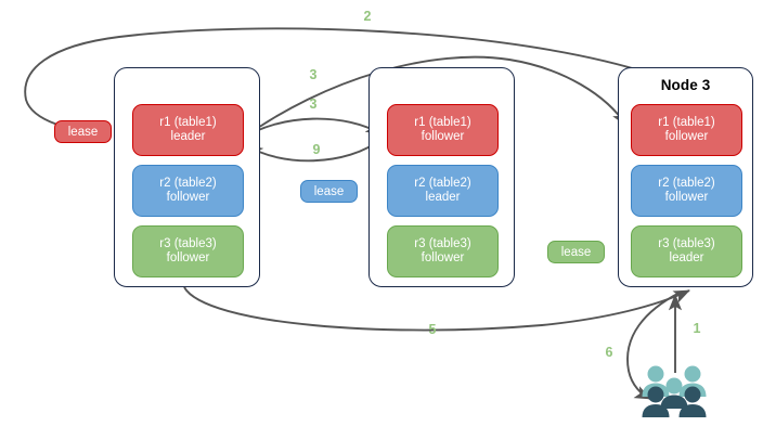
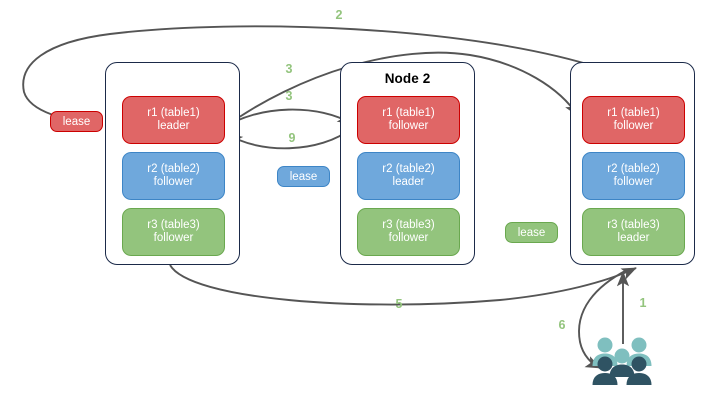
  r1 (table1)
  leader
  r2 (table2)
  follower
  r3 (table3)
  follower
+ Node 2
  r1 (table1)
  follower
  r2 (table2)
  leader
  r3 (table3)
  follower
- Node 3
  r1 (table1)
  follower
  r2 (table2)
  follower
  r3 (table3)
  leader
  lease
  lease
  lease
  2
  3
  3
  9
  5
  1
  6
